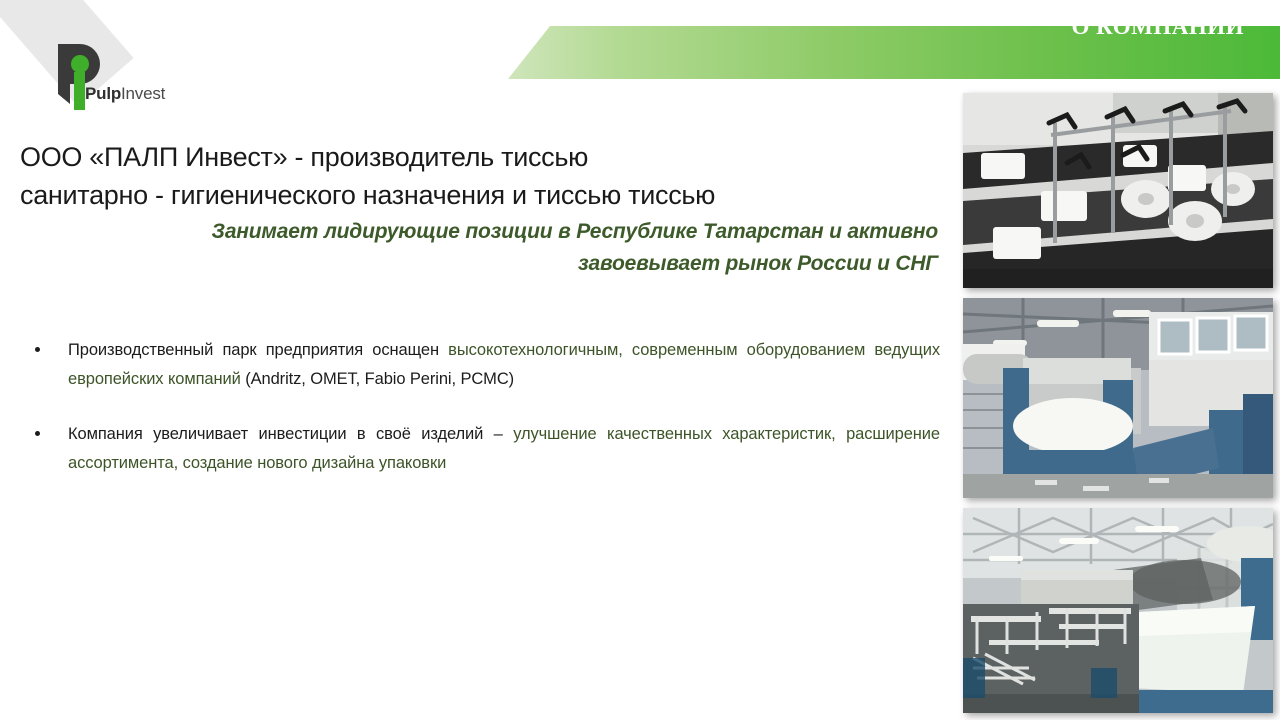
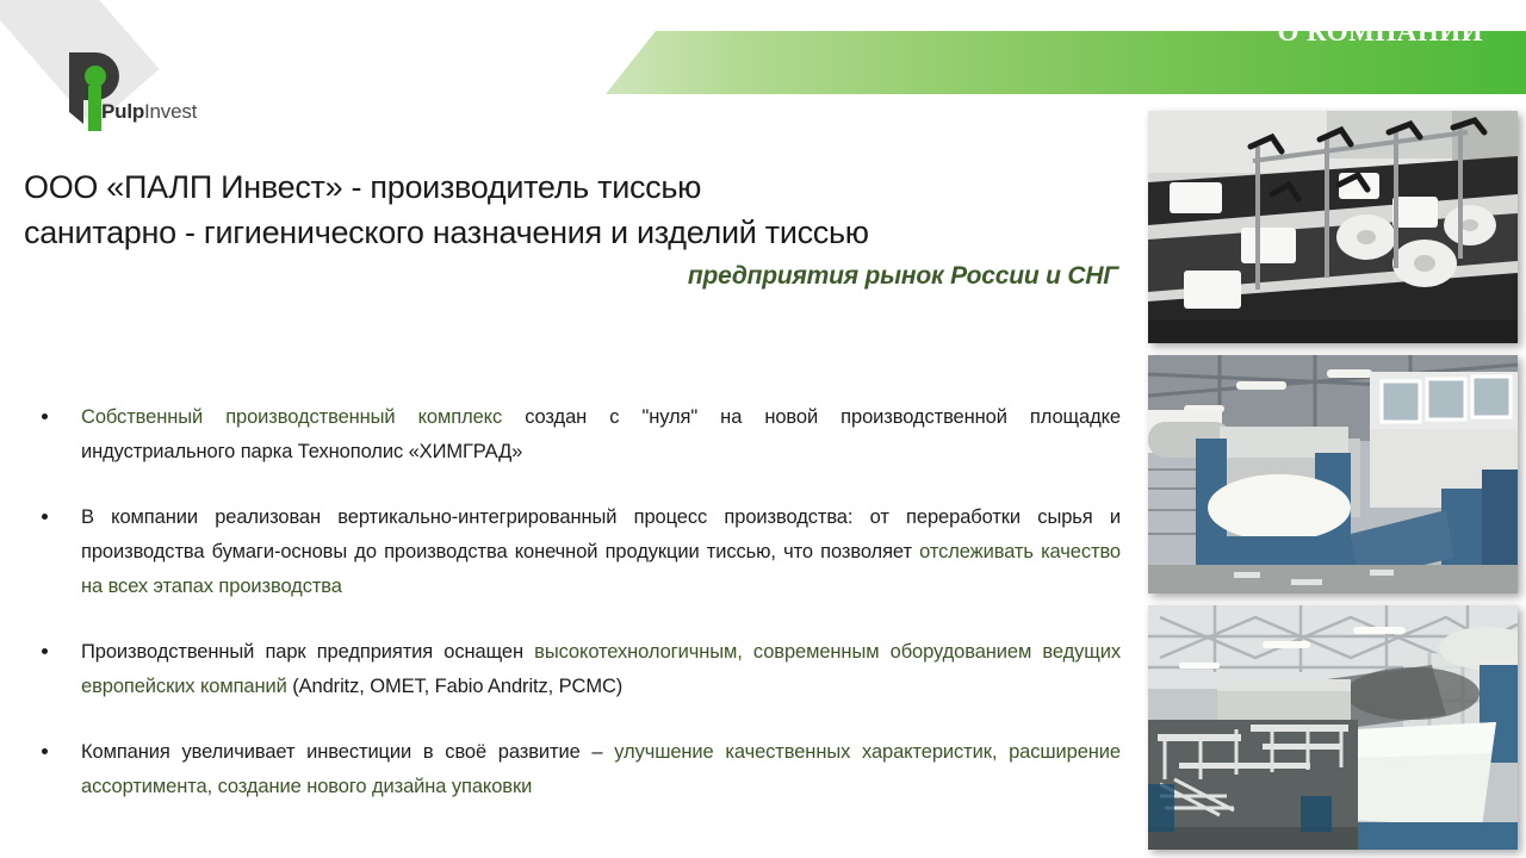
  PulpInvest
  О КОМПАНИИ
  ООО «ПАЛП Инвест» - производитель тиссью
- санитарно - гигиенического назначения и тиссью тиссью
+ санитарно - гигиенического назначения и изделий тиссью
- Занимает лидирующие позиции в Республике Татарстан и активно
- завоевывает рынок России и СНГ
+ предприятия рынок России и СНГ
+ Собственный производственный комплекс создан с "нуля" на новой производственной площадке индустриального парка Технополис «ХИМГРАД»
+ В компании реализован вертикально-интегрированный процесс производства: от переработки сырья и производства бумаги-основы до производства конечной продукции тиссью, что позволяет отслеживать качество на всех этапах производства
- Производственный парк предприятия оснащен высокотехнологичным, современным оборудованием ведущих европейских компаний (Andritz, OMET, Fabio Perini, PCMC)
+ Производственный парк предприятия оснащен высокотехнологичным, современным оборудованием ведущих европейских компаний (Andritz, OMET, Fabio Andritz, PCMC)
- Компания увеличивает инвестиции в своё изделий – улучшение качественных характеристик, расширение ассортимента, создание нового дизайна упаковки
+ Компания увеличивает инвестиции в своё развитие – улучшение качественных характеристик, расширение ассортимента, создание нового дизайна упаковки
